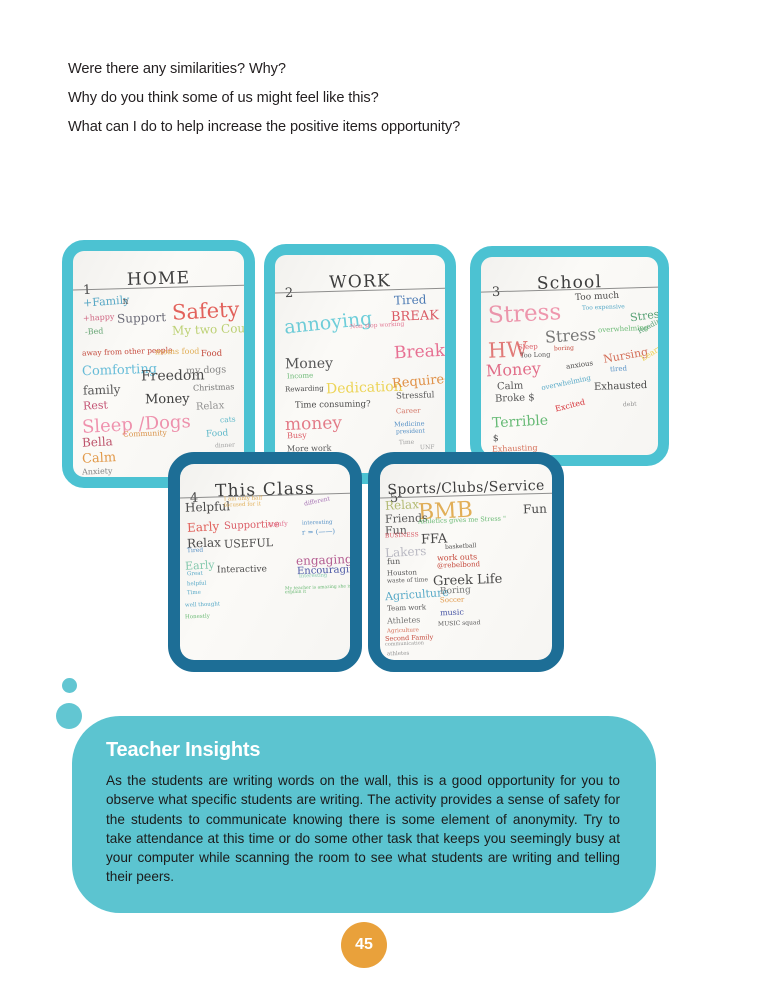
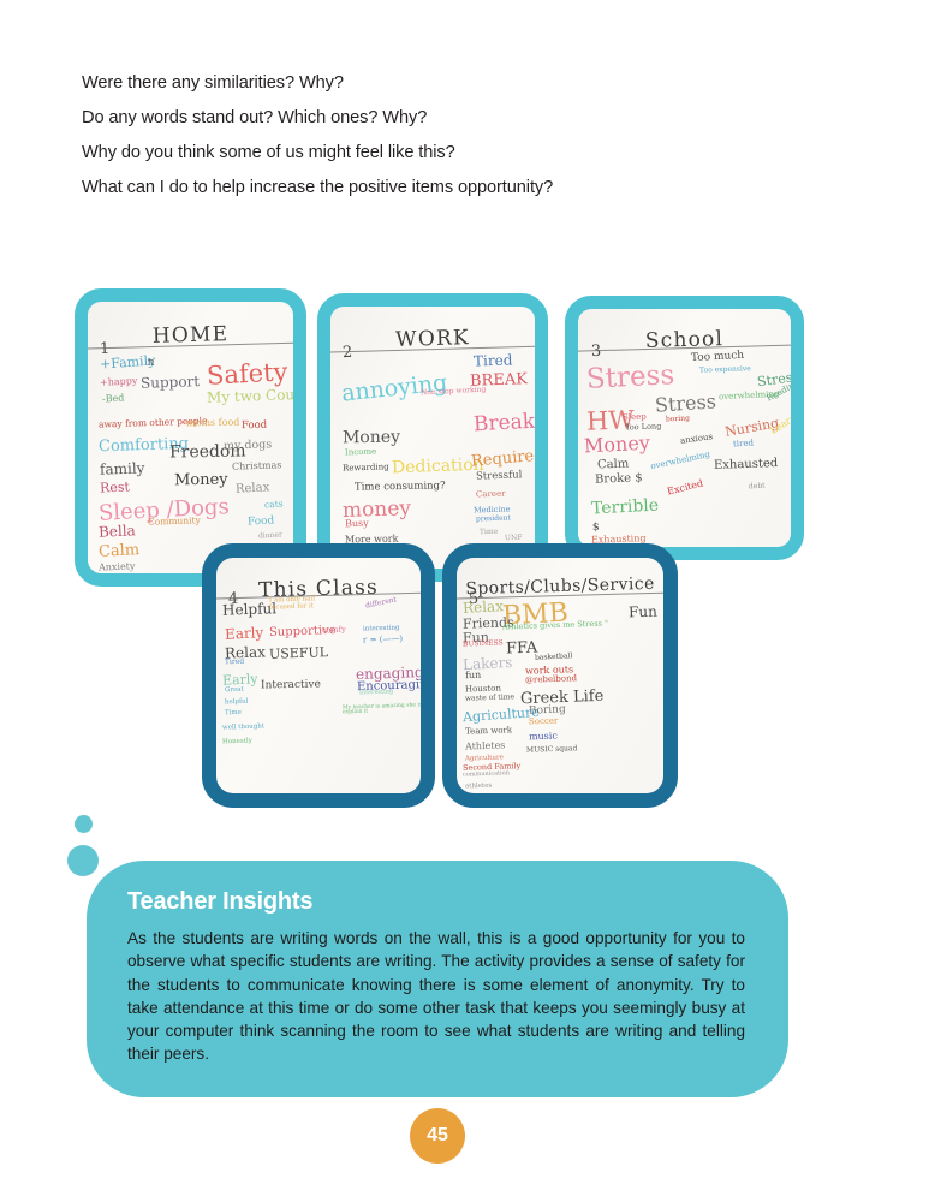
  Were there any similarities? Why?
+ Do any words stand out? Which ones? Why?
  Why do you think some of us might feel like this?
  What can I do to help increase the positive items opportunity?
  Teacher Insights
- As the students are writing words on the wall, this is a good opportunity for you to observe what specific students are writing. The activity provides a sense of safety for the students to communicate knowing there is some element of anonymity. Try to take attendance at this time or do some other task that keeps you seemingly busy at your computer while scanning the room to see what students are writing and telling their peers.
+ As the students are writing words on the wall, this is a good opportunity for you to observe what specific students are writing. The activity provides a sense of safety for the students to communicate knowing there is some element of anonymity. Try to take attendance at this time or do some other task that keeps you seemingly busy at your computer think scanning the room to see what students are writing and telling their peers.
  45
